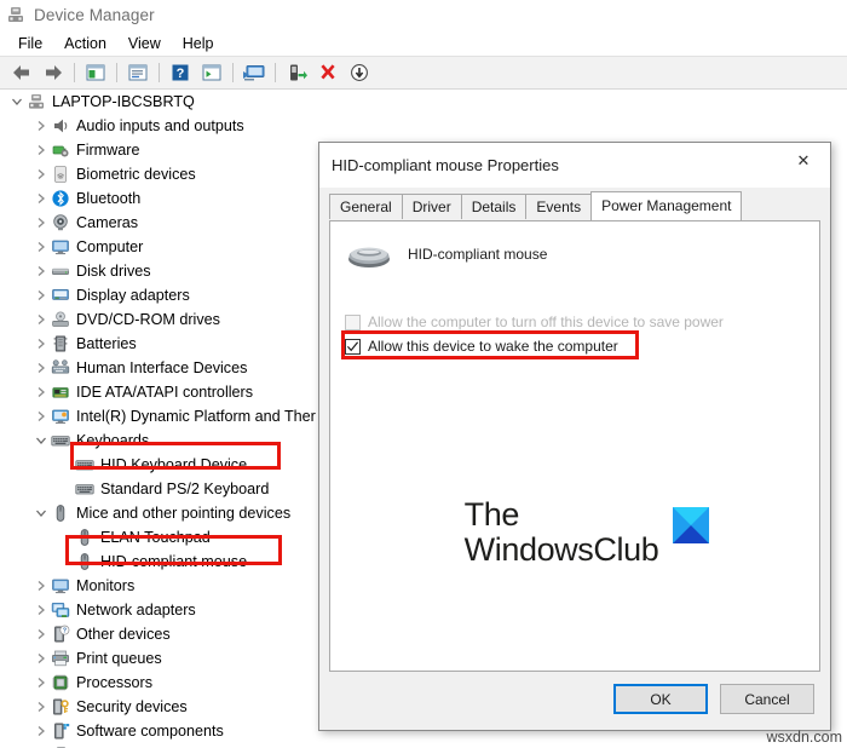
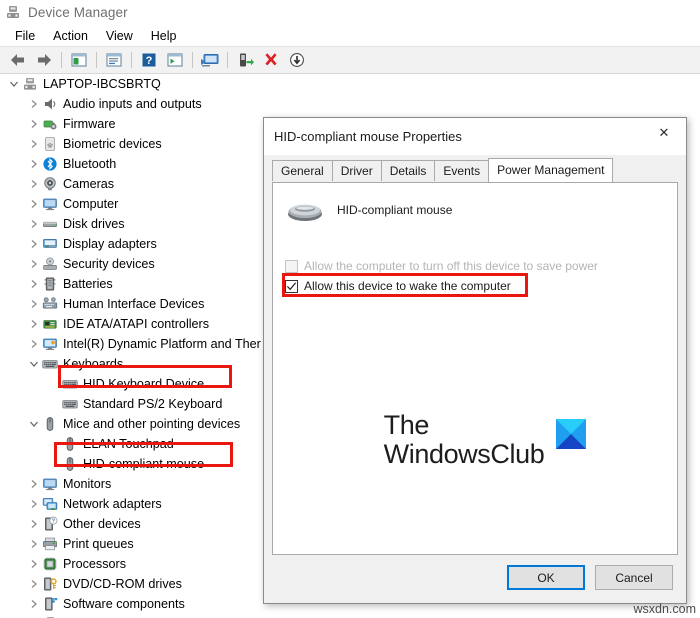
  Device Manager
  File
  Action
  View
  Help
  ?
  LAPTOP-IBCSBRTQ
  Audio inputs and outputs
  Firmware
  Biometric devices
  Bluetooth
  Cameras
  Computer
  Disk drives
  Display adapters
- DVD/CD-ROM drives
+ Security devices
  Batteries
  Human Interface Devices
  IDE ATA/ATAPI controllers
  Intel(R) Dynamic Platform and Ther
  Keyboards
  HID Keyboard Device
  Standard PS/2 Keyboard
  Mice and other pointing devices
  ELAN Touchpad
  HID-compliant mouse
  Monitors
  Network adapters
  Other devices
  Print queues
  Processors
- Security devices
+ DVD/CD-ROM drives
  Software components
  HID-compliant mouse Properties
  ✕
  General
  Driver
  Details
  Events
  Power Management
  HID-compliant mouse
  Allow the computer to turn off this device to save power
  Allow this device to wake the computer
  The
  WindowsClub
  OK
  Cancel
  wsxdn.com
